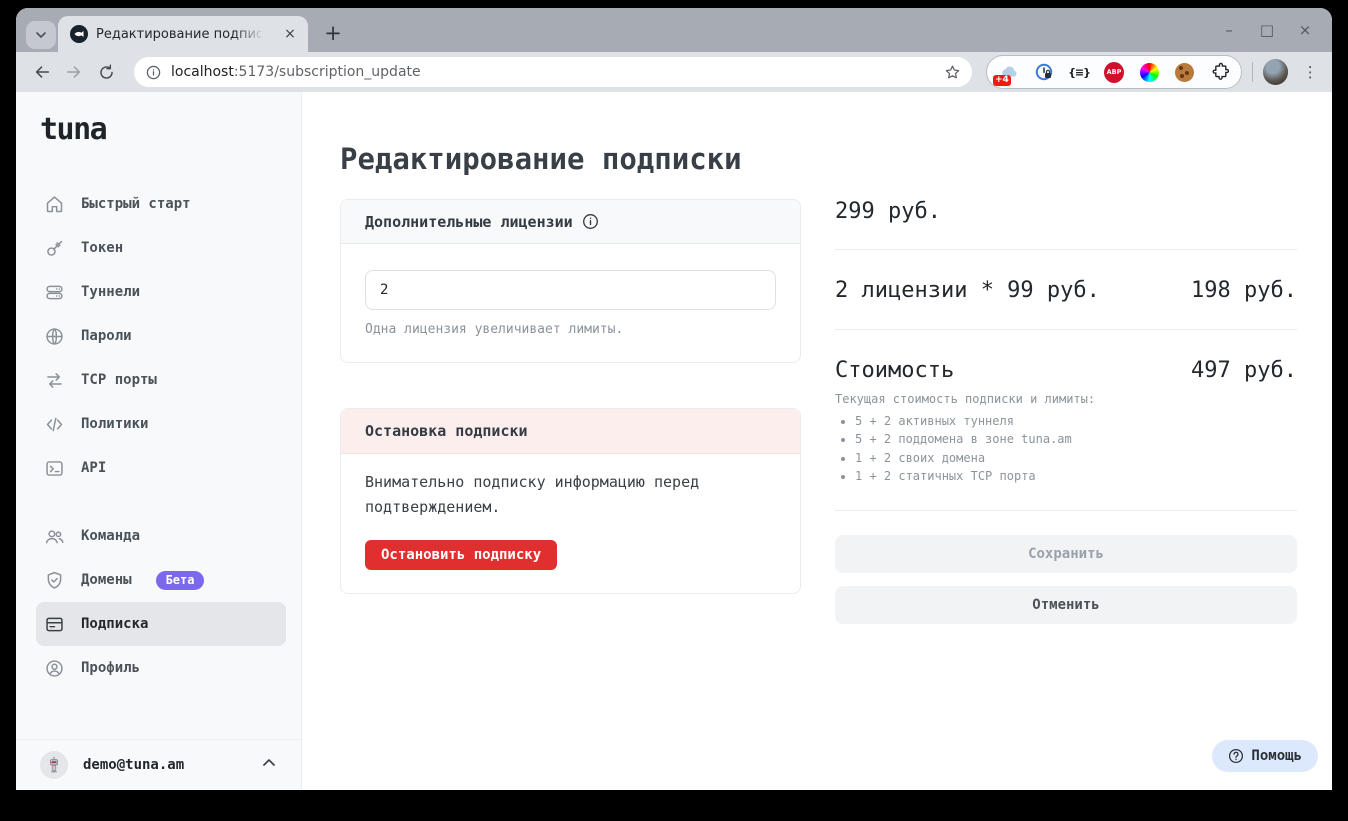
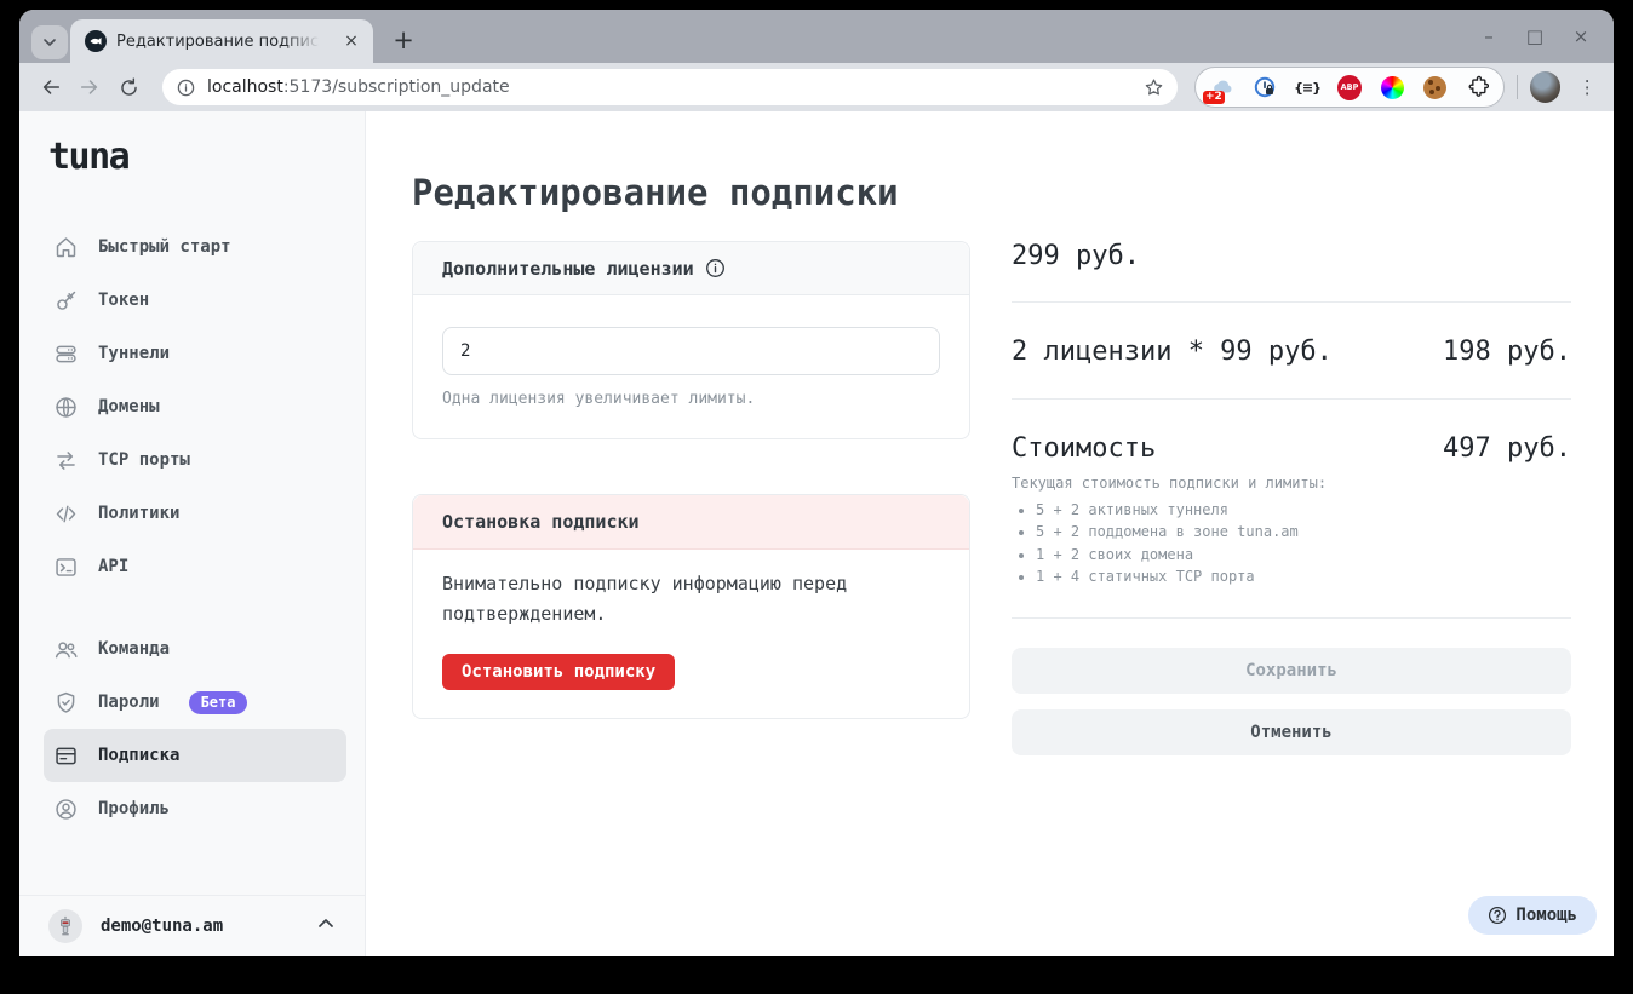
  Редактирование подпис
  ×
  +
  –
  □
  ×
  localhost:5173/subscription_update
- +4
+ +2
  {≡}
  ABP
  ⋮
  tuna
  Быстрый старт
  Токен
  Туннели
- Пароли
+ Домены
  TCP порты
  Политики
  API
  Команда
- Домены
+ Пароли
  Бета
  Подписка
  Профиль
  demo@tuna.am
  Редактирование подписки
  Дополнительные лицензии
  2
  Одна лицензия увеличивает лимиты.
  Остановка подписки
  Внимательно подписку информацию перед подтверждением.
  Остановить подписку
  299 руб.
  2 лицензии * 99 руб.
  198 руб.
  Стоимость
  497 руб.
  Текущая стоимость подписки и лимиты:
  5 + 2 активных туннеля
  5 + 2 поддомена в зоне tuna.am
  1 + 2 своих домена
- 1 + 2 статичных TCP порта
+ 1 + 4 статичных TCP порта
  Сохранить
  Отменить
  Помощь
